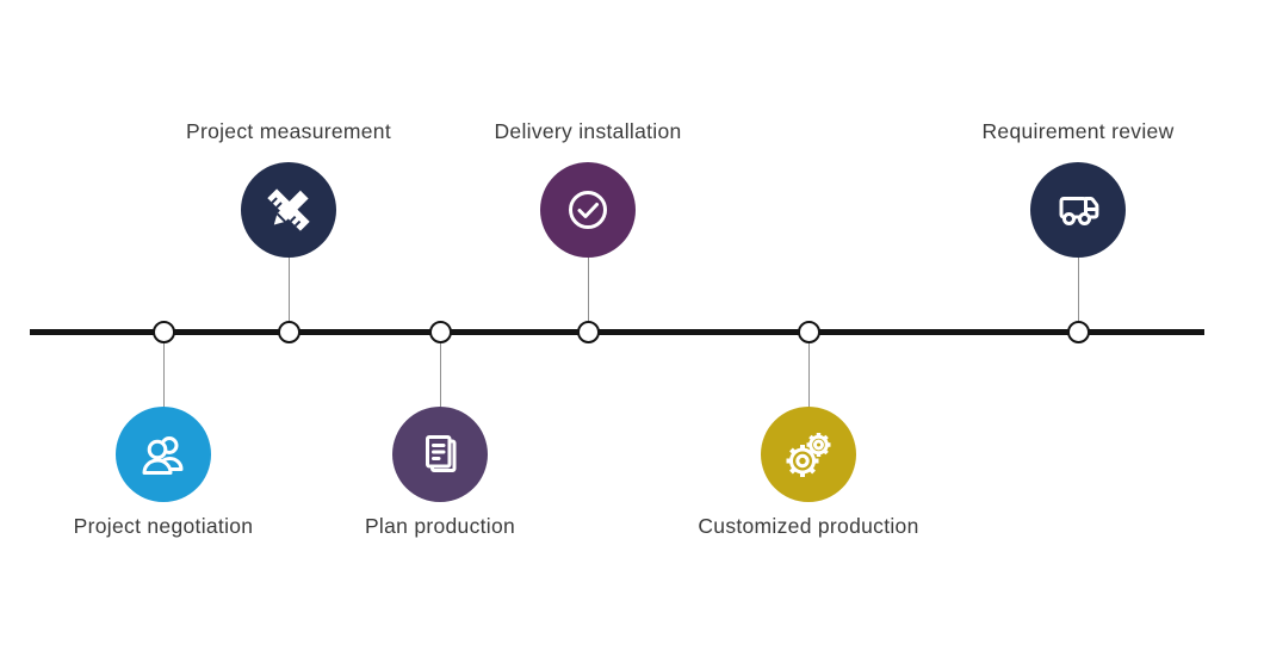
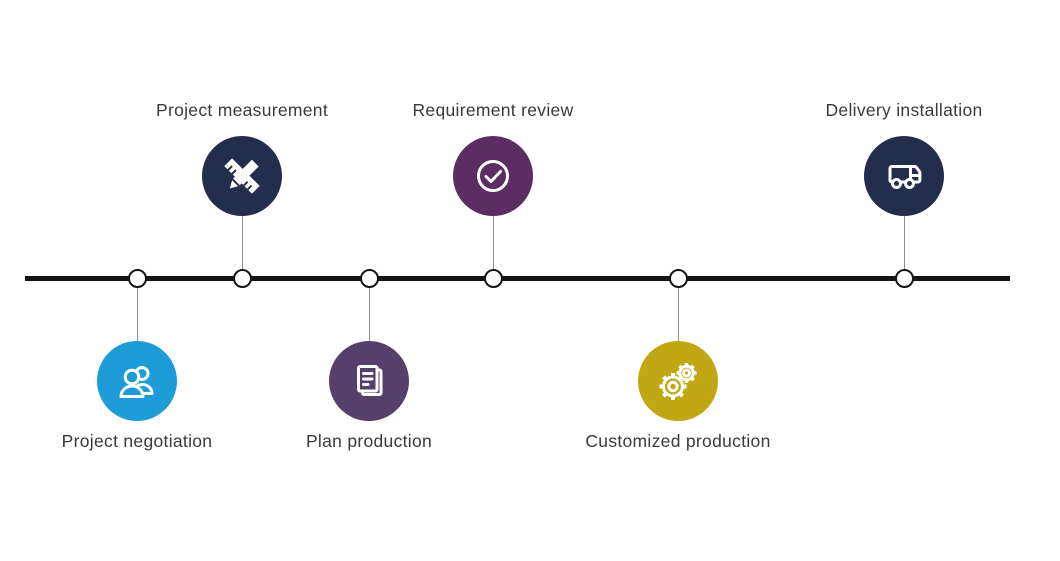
  Project negotiation
  Project measurement
  Plan production
- Delivery installation
+ Requirement review
  Customized production
- Requirement review
+ Delivery installation
